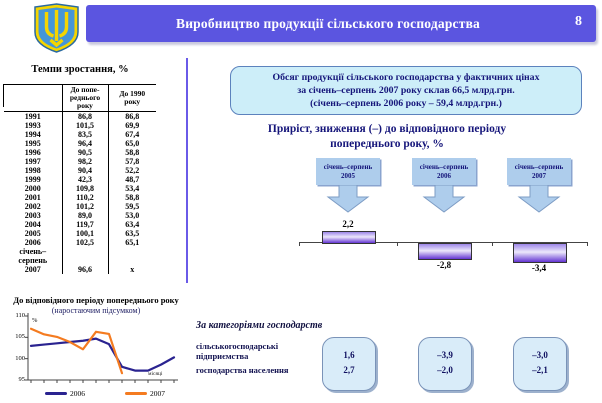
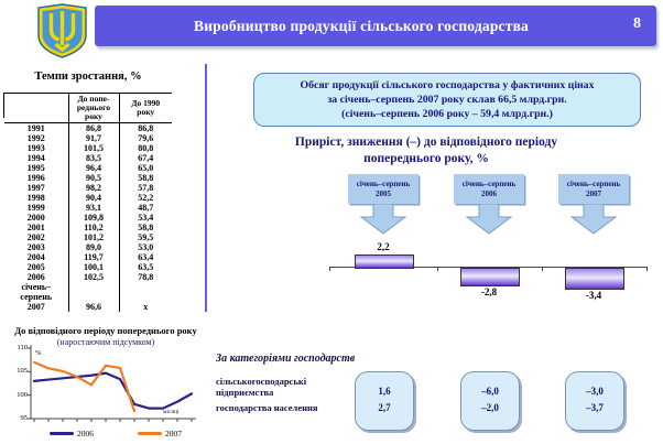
  Виробництво продукції сільського господарства
  8
  Темпи зростання, %
  	До попе- реднього року	До 1990 року
  1991	86,8	86,8
+ 1992	91,7	79,6
- 1993	101,5	69,9
+ 1993	101,5	80,8
  1994	83,5	67,4
  1995	96,4	65,0
  1996	90,5	58,8
  1997	98,2	57,8
  1998	90,4	52,2
- 1999	42,3	48,7
+ 1999	93,1	48,7
  2000	109,8	53,4
  2001	110,2	58,8
  2002	101,2	59,5
  2003	89,0	53,0
  2004	119,7	63,4
  2005	100,1	63,5
- 2006	102,5	65,1
+ 2006	102,5	78,8
  січень– серпень 2007	96,6	х
  До відповідного періоду попереднього року
  (наростаючим підсумком)
  2006
  2007
  Обсяг продукції сільського господарства у фактичних цінах
  за січень–серпень 2007 року склав 66,5 млрд.грн.
  (січень–серпень 2006 року – 59,4 млрд.грн.)
  Приріст, зниження (–) до відповідного періоду
  попереднього року, %
  січень–серпень
  2005
  січень–серпень
  2006
  січень–серпень
  2007
  2,2
  -2,8
  -3,4
  За категоріями господарств
  сільськогосподарські
  підприємства
  господарства населення
  1,6
  2,7
- –3,9
+ –6,0
  –2,0
  –3,0
- –2,1
+ –3,7
